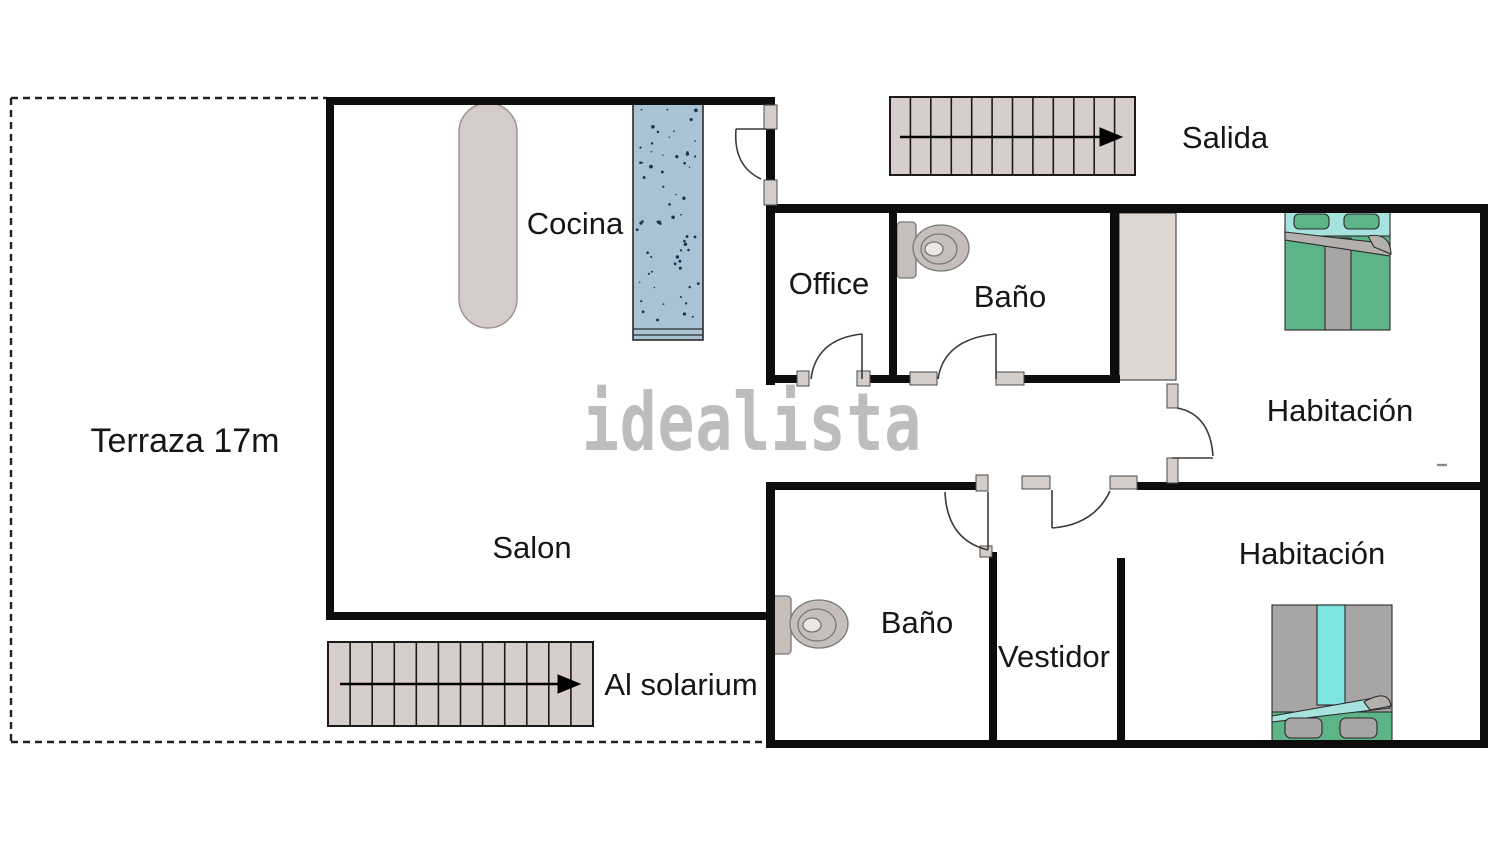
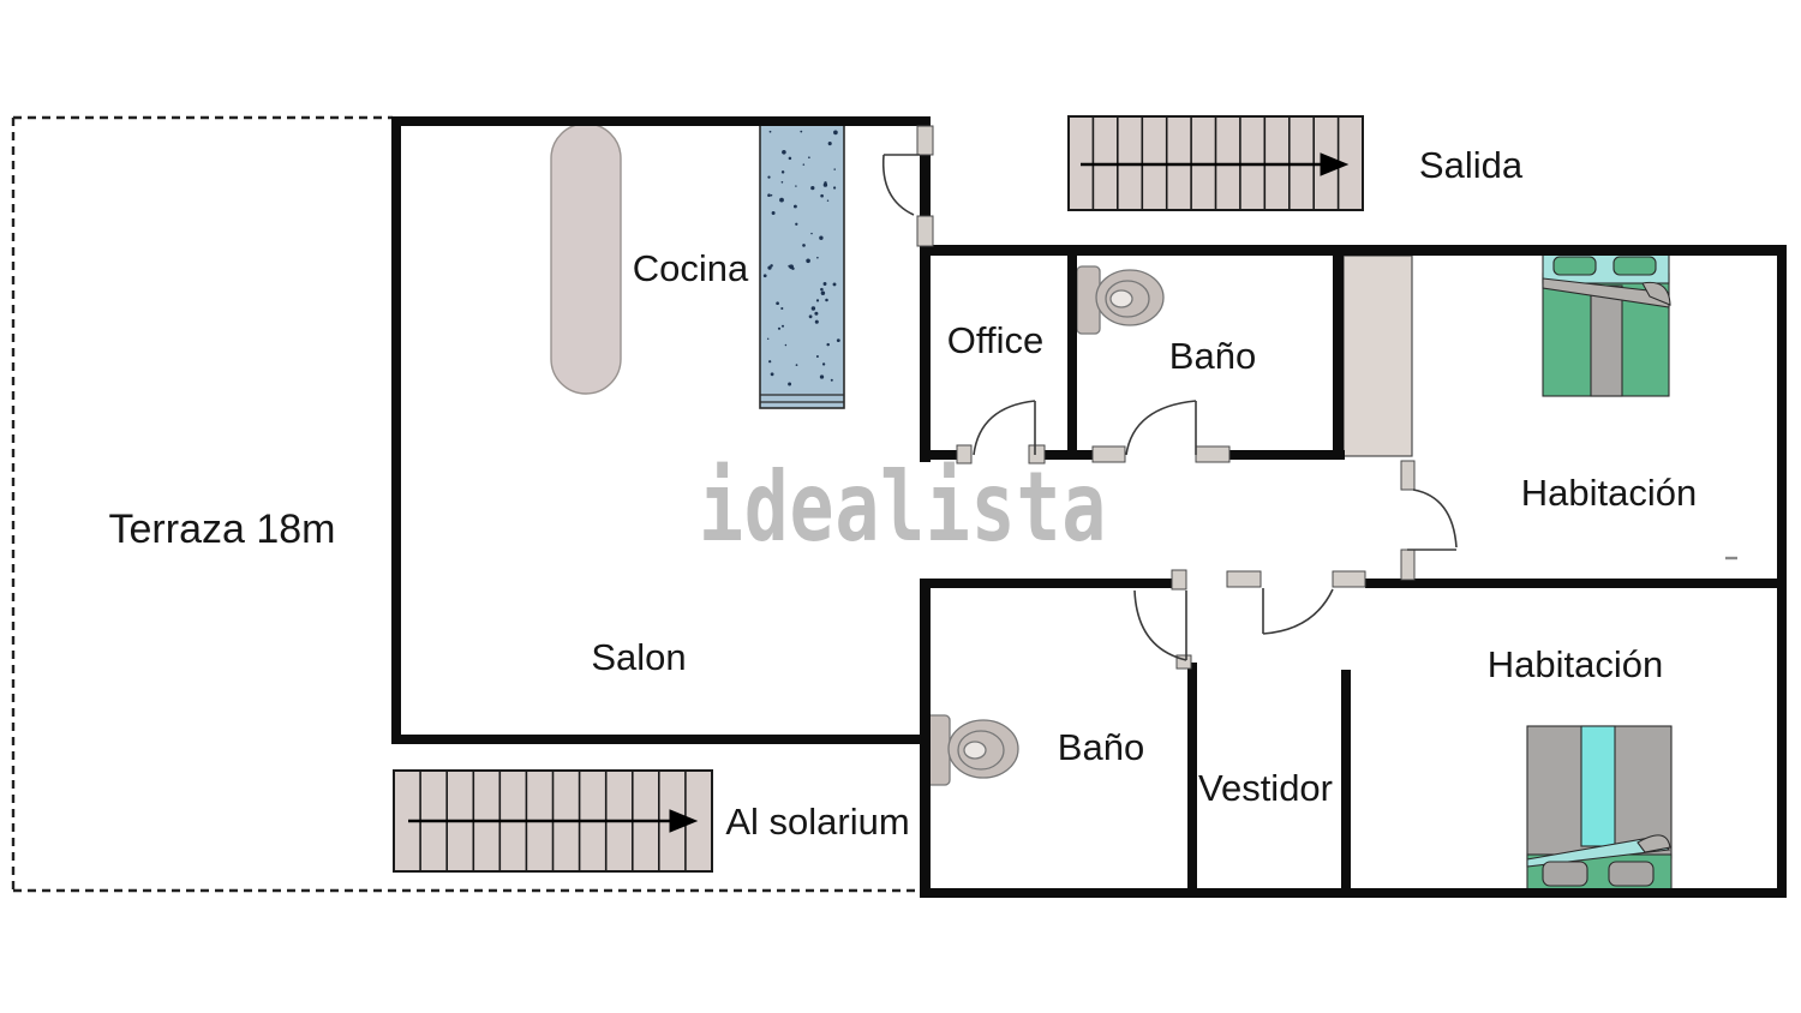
  idealista
- Terraza 17m
+ Terraza 18m
  Cocina
  Salida
  Office
  Baño
  Habitación
  Salon
  Habitación
  Baño
  Vestidor
  Al solarium
